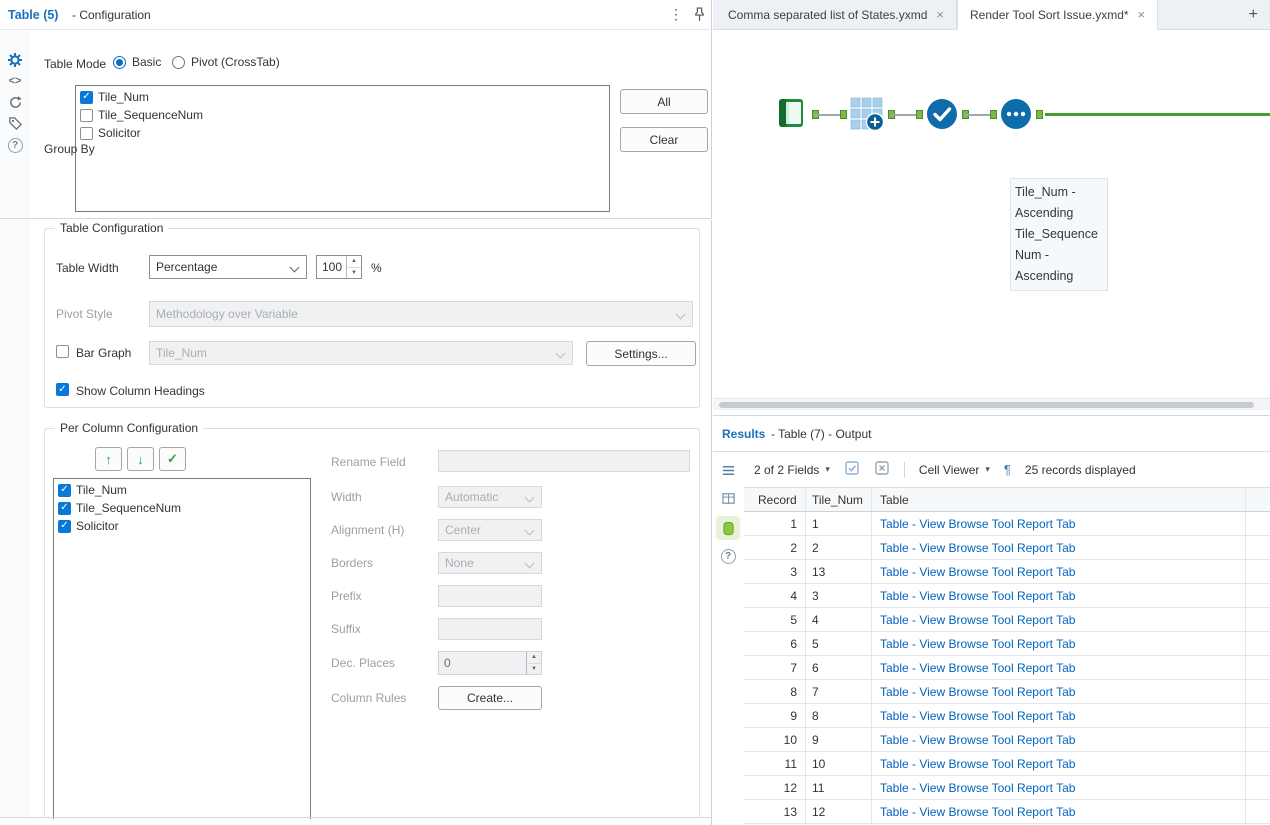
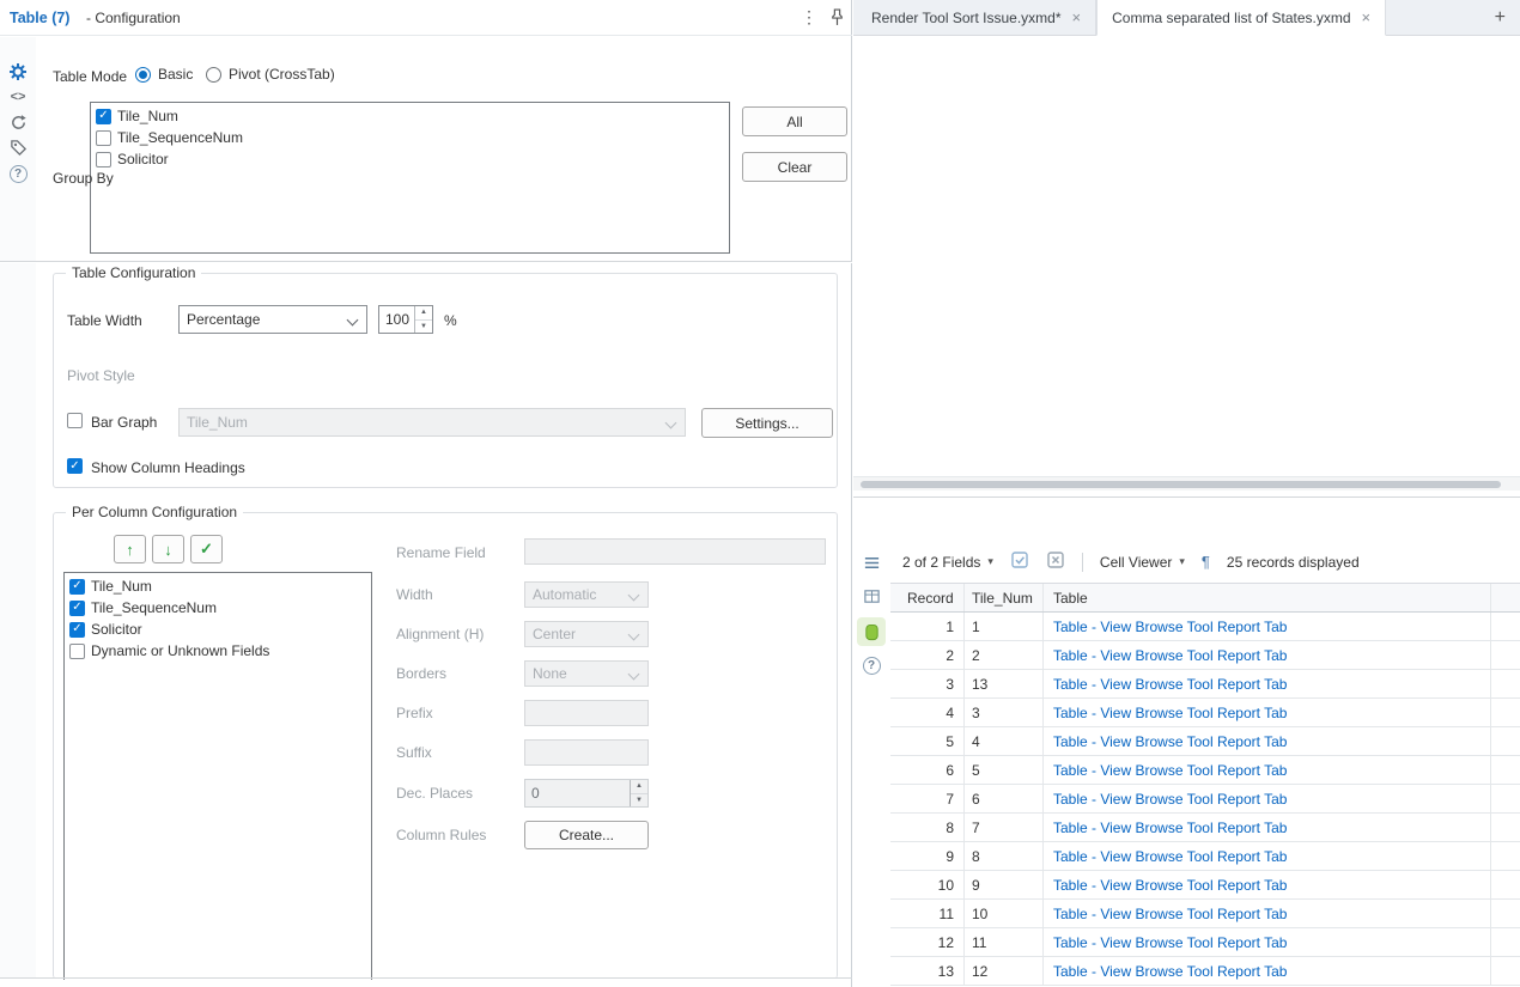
- Table (5)
+ Table (7)
  - Configuration
  ⋮
  <>
  ?
  Table Mode
  Basic
  Pivot (CrossTab)
  ✓
  Tile_Num
  Tile_SequenceNum
  Solicitor
  Group By
  All
  Clear
  Table Configuration
  Table Width
  Percentage
  100
  %
  Pivot Style
- Methodology over Variable
  Bar Graph
  Tile_Num
  Settings...
  ✓
  Show Column Headings
  Per Column Configuration
  ↑
  ↓
  ✓
  ✓
  Tile_Num
  ✓
  Tile_SequenceNum
  ✓
  Solicitor
+ Dynamic or Unknown Fields
  Rename Field
  Width
  Automatic
  Alignment (H)
  Center
  Borders
  None
  Prefix
  Suffix
  Dec. Places
  0
  Column Rules
  Create...
- Comma separated list of States.yxmd
+ Render Tool Sort Issue.yxmd*
  ×
- Render Tool Sort Issue.yxmd*
+ Comma separated list of States.yxmd
  ×
  +
- Tile_Num - Ascending Tile_SequenceNum - Ascending
- Results
- - Table (7) - Output
  ?
  2 of 2 Fields
  ▾
  Cell Viewer
  ▾
  ¶
  25 records displayed
  Record
  Tile_Num
  Table
  1
  1
  Table - View Browse Tool Report Tab
  2
  2
  Table - View Browse Tool Report Tab
  3
  13
  Table - View Browse Tool Report Tab
  4
  3
  Table - View Browse Tool Report Tab
  5
  4
  Table - View Browse Tool Report Tab
  6
  5
  Table - View Browse Tool Report Tab
  7
  6
  Table - View Browse Tool Report Tab
  8
  7
  Table - View Browse Tool Report Tab
  9
  8
  Table - View Browse Tool Report Tab
  10
  9
  Table - View Browse Tool Report Tab
  11
  10
  Table - View Browse Tool Report Tab
  12
  11
  Table - View Browse Tool Report Tab
  13
  12
  Table - View Browse Tool Report Tab
